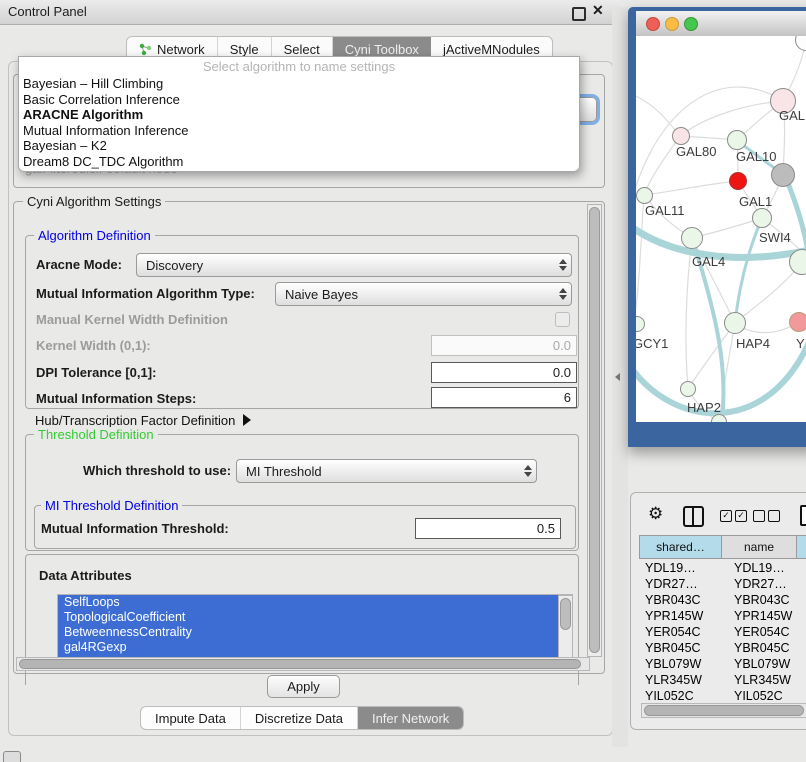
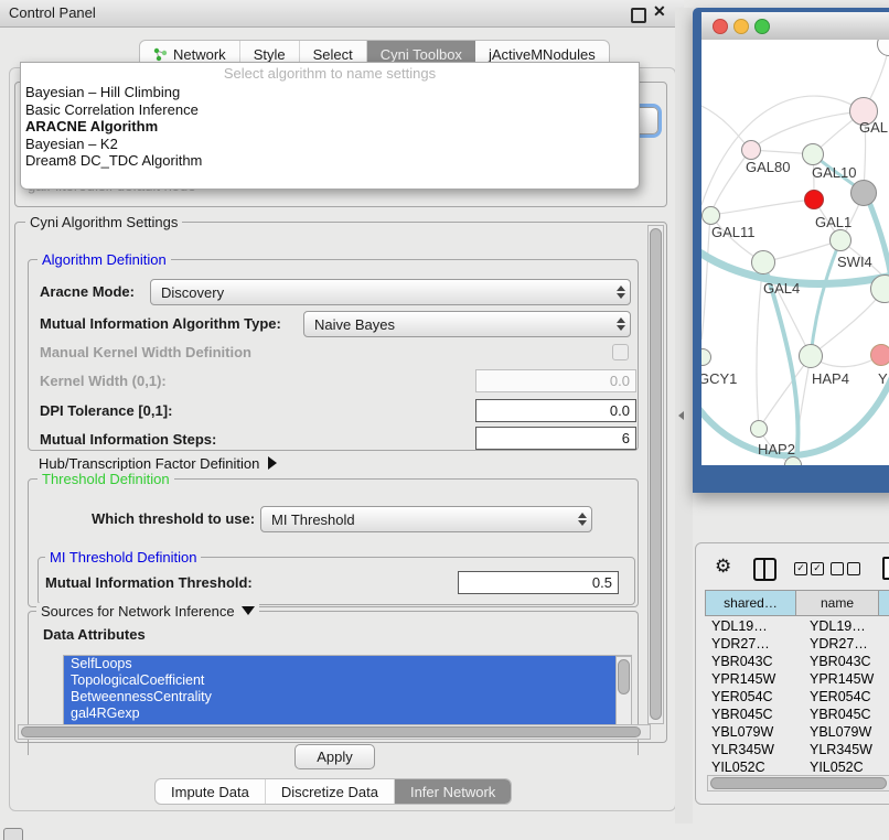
  Control Panel
  ✕
  Network
  Style
  Select
  Cyni Toolbox
  jActiveMNodules
  Cyni Algorithm Settings
  Algorithm Definition
  Aracne Mode:
  Discovery
  Mutual Information Algorithm Type:
  Naive Bayes
  Manual Kernel Width Definition
  Kernel Width (0,1):
  0.0
  DPI Tolerance [0,1]:
  0.0
  Mutual Information Steps:
  6
  Hub/Transcription Factor Definition
  Threshold Definition
  Which threshold to use:
  MI Threshold
  MI Threshold Definition
  Mutual Information Threshold:
  0.5
+ Sources for Network Inference
  Data Attributes
  SelfLoops
  TopologicalCoefficient
  BetweennessCentrality
  gal4RGexp
  Apply
  Impute Data
  Discretize Data
  Infer Network
  Select algorithm to name settings
  Bayesian – Hill Climbing
  Basic Correlation Inference
  ARACNE Algorithm
- Mutual Information Inference
  Bayesian – K2
  Dream8 DC_TDC Algorithm
  GAL
  GAL80
  GAL10
  GAL1
  GAL11
  SWI4
  GAL4
  GCY1
  HAP4
  Y
  HAP2
  ⚙
  ✓
  ✓
  shared…
  name
  YDL19…
  YDL19…
  YDR27…
  YDR27…
  YBR043C
  YBR043C
  YPR145W
  YPR145W
  YER054C
  YER054C
  YBR045C
  YBR045C
  YBL079W
  YBL079W
  YLR345W
  YLR345W
  YIL052C
  YIL052C
